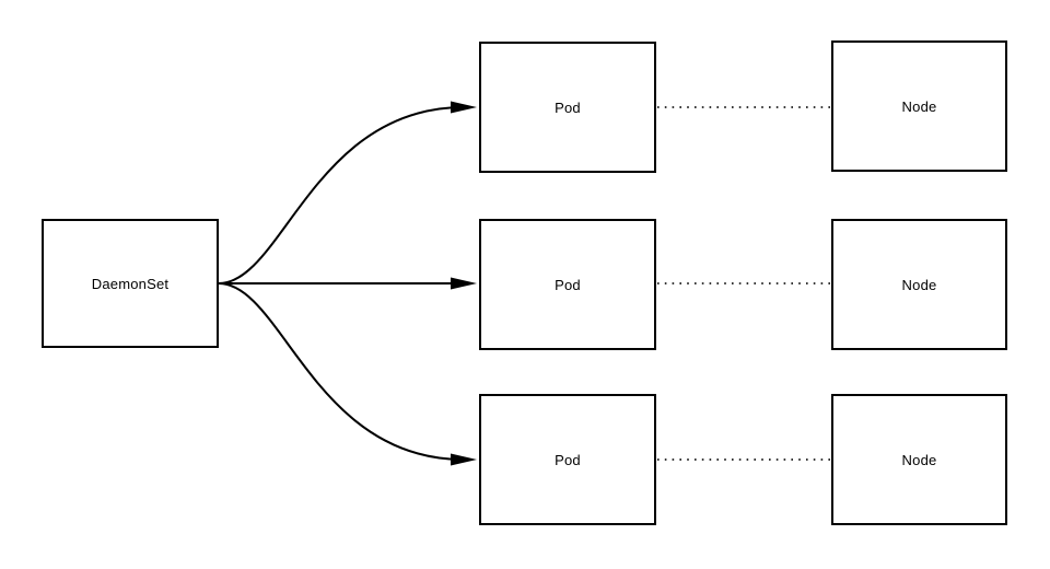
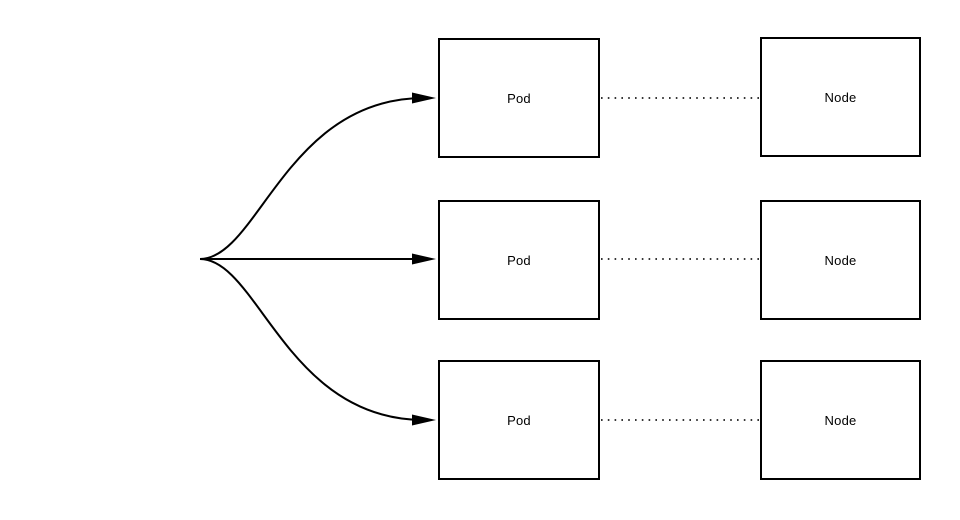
- DaemonSet
  Pod
  Pod
  Pod
  Node
  Node
  Node
